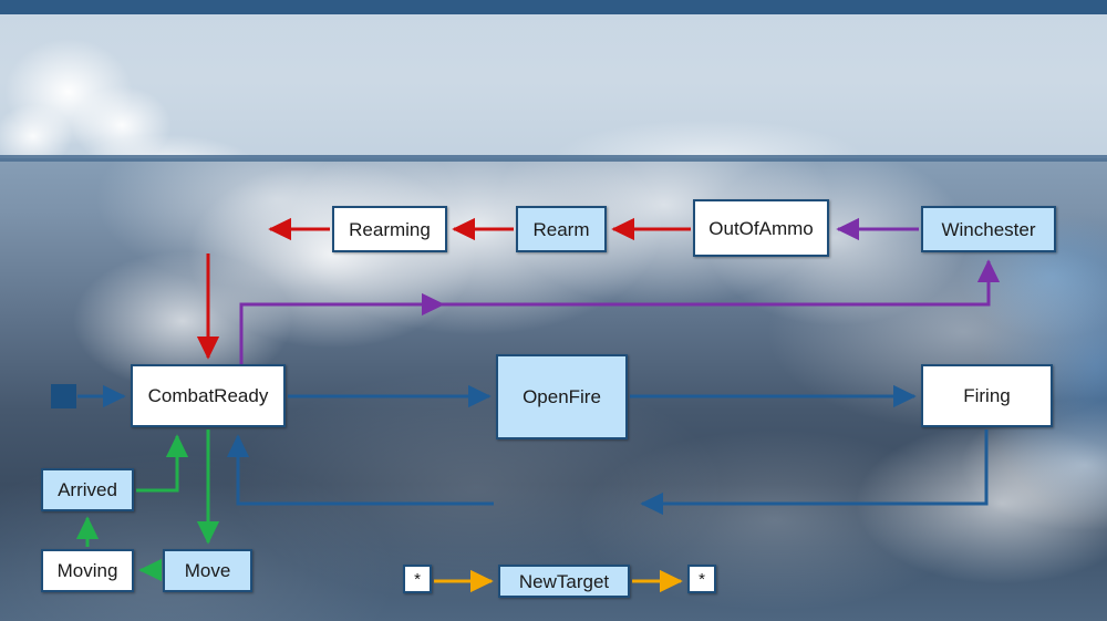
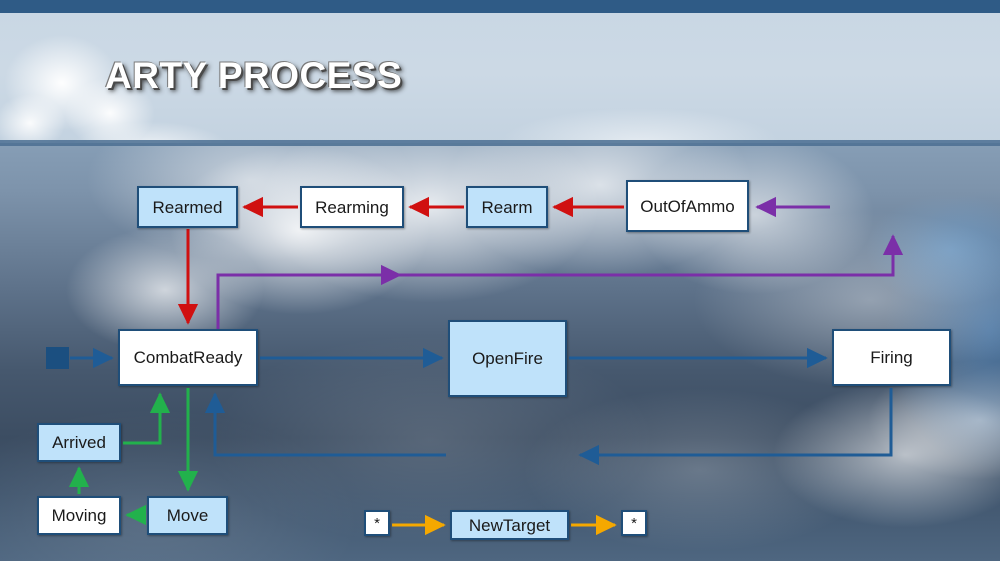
+ ARTY PROCESS
+ Rearmed
  Rearming
  Rearm
  OutOfAmmo
- Winchester
  CombatReady
  OpenFire
  Firing
  Arrived
  Moving
  Move
  *
  NewTarget
  *
